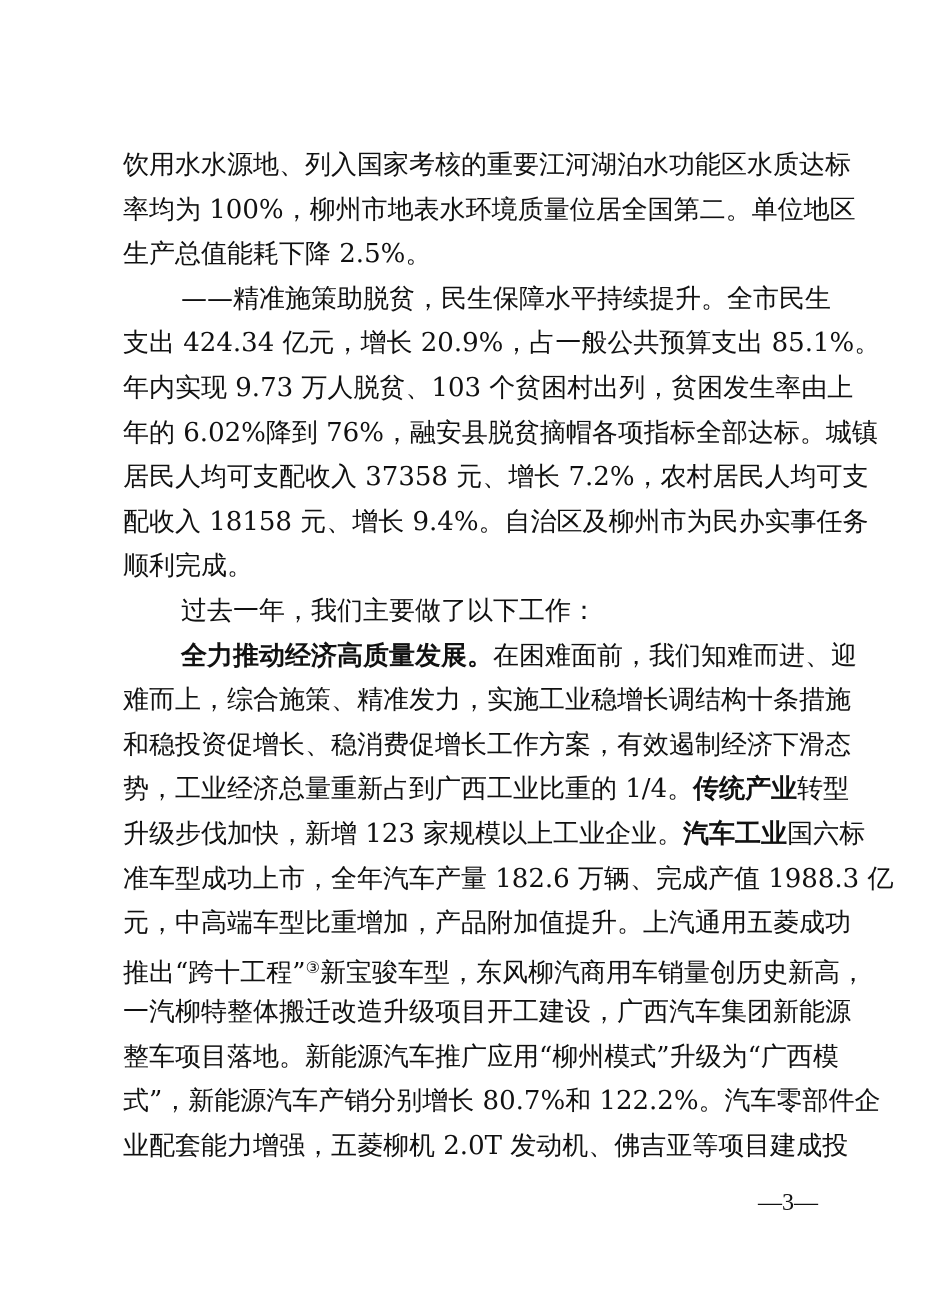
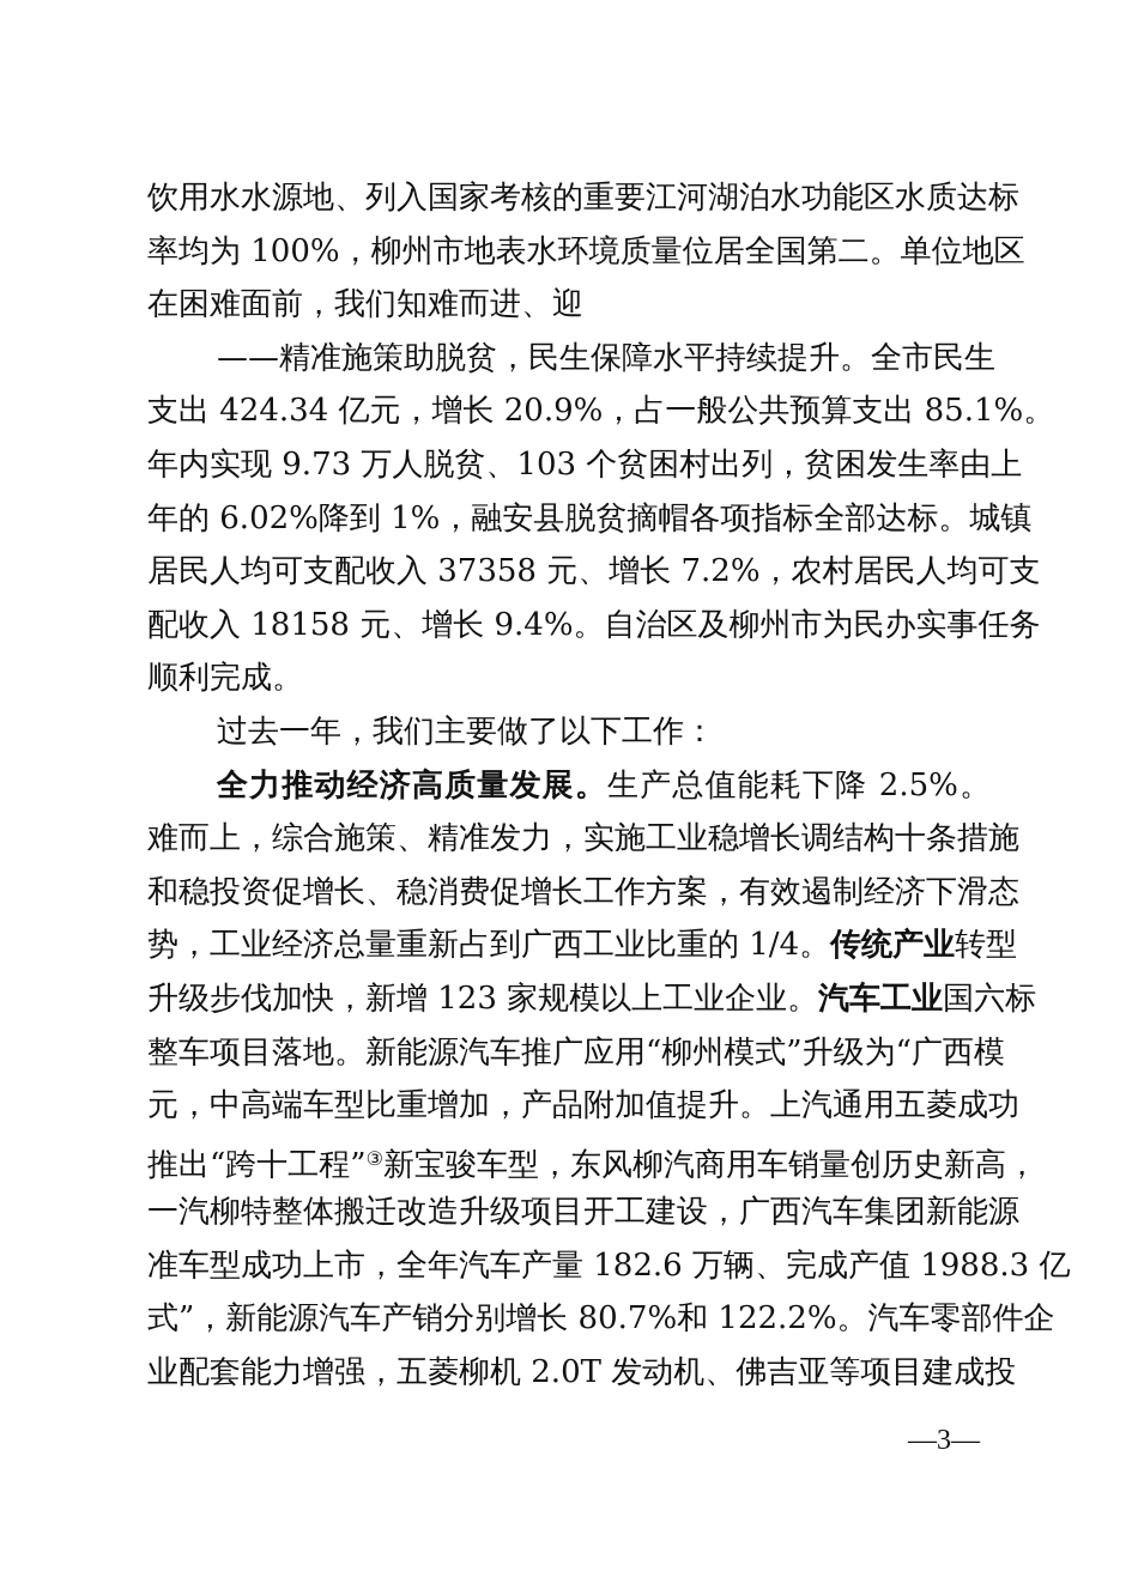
  饮用水水源地、列入国家考核的重要江河湖泊水功能区水质达标
  率均为 100%，柳州市地表水环境质量位居全国第二。单位地区
- 生产总值能耗下降 2.5%。
+ 在困难面前，我们知难而进、迎
  ——精准施策助脱贫，民生保障水平持续提升。全市民生
  支出 424.34 亿元，增长 20.9%，占一般公共预算支出 85.1%。
  年内实现 9.73 万人脱贫、103 个贫困村出列，贫困发生率由上
- 年的 6.02%降到 76%，融安县脱贫摘帽各项指标全部达标。城镇
+ 年的 6.02%降到 1%，融安县脱贫摘帽各项指标全部达标。城镇
  居民人均可支配收入 37358 元、增长 7.2%，农村居民人均可支
  配收入 18158 元、增长 9.4%。自治区及柳州市为民办实事任务
  顺利完成。
  过去一年，我们主要做了以下工作：
- 全力推动经济高质量发展。在困难面前，我们知难而进、迎
+ 全力推动经济高质量发展。生产总值能耗下降 2.5%。
  难而上，综合施策、精准发力，实施工业稳增长调结构十条措施
  和稳投资促增长、稳消费促增长工作方案，有效遏制经济下滑态
  势，工业经济总量重新占到广西工业比重的 1/4。传统产业转型
  升级步伐加快，新增 123 家规模以上工业企业。汽车工业国六标
- 准车型成功上市，全年汽车产量 182.6 万辆、完成产值 1988.3 亿
+ 整车项目落地。新能源汽车推广应用“柳州模式”升级为“广西模
  元，中高端车型比重增加，产品附加值提升。上汽通用五菱成功
  推出“跨十工程”③新宝骏车型，东风柳汽商用车销量创历史新高，
  一汽柳特整体搬迁改造升级项目开工建设，广西汽车集团新能源
- 整车项目落地。新能源汽车推广应用“柳州模式”升级为“广西模
+ 准车型成功上市，全年汽车产量 182.6 万辆、完成产值 1988.3 亿
  式”，新能源汽车产销分别增长 80.7%和 122.2%。汽车零部件企
  业配套能力增强，五菱柳机 2.0T 发动机、佛吉亚等项目建成投
  —3—
